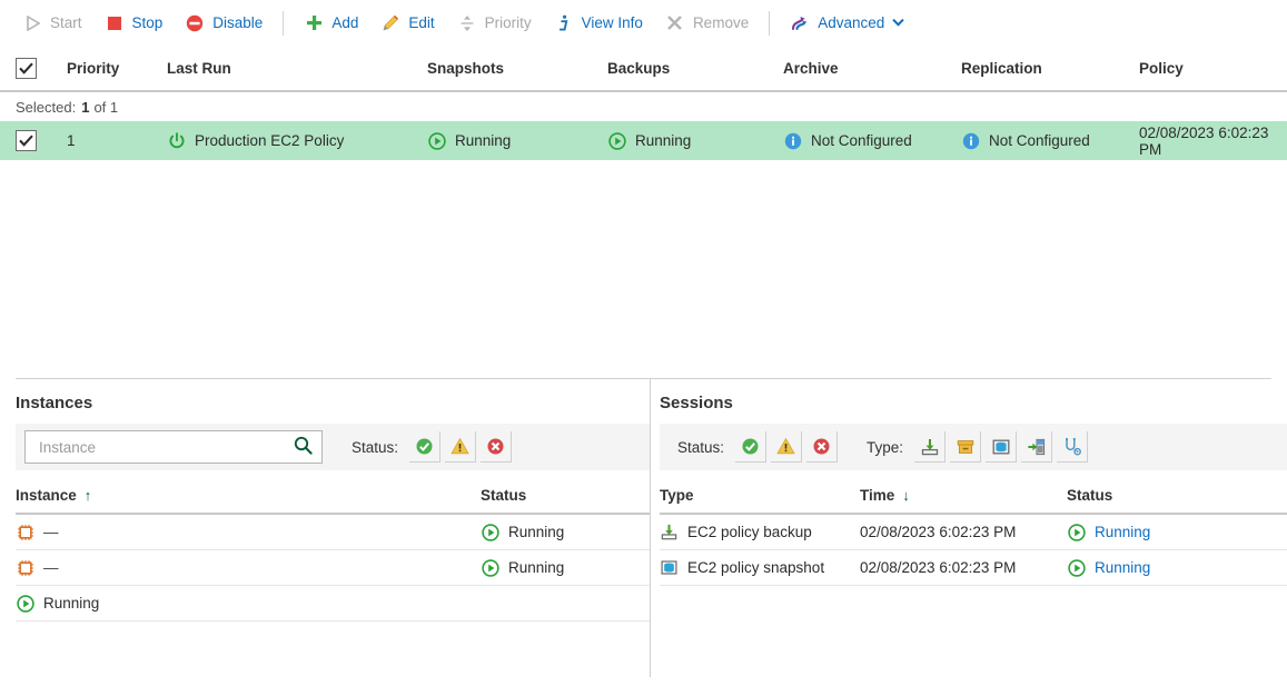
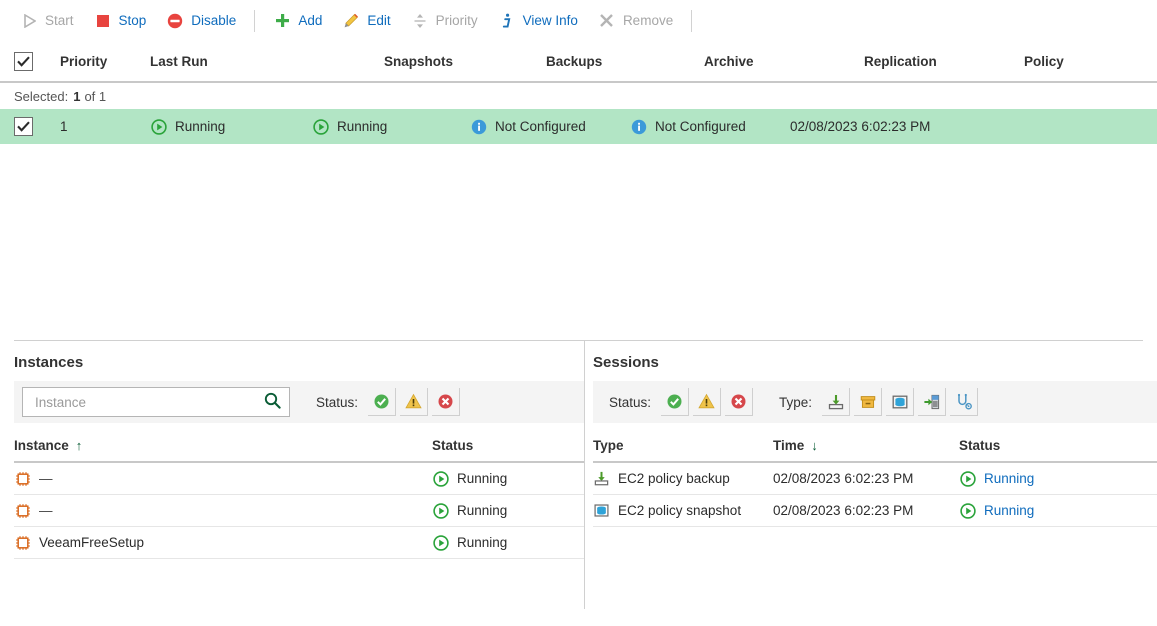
  Start
  Stop
  Disable
  Add
  Edit
  Priority
  View Info
  Remove
- Advanced
  Priority
  Last Run
  Snapshots
  Backups
  Archive
  Replication
  Policy
  Selected:
  1
  of 1
  1
- Production EC2 Policy
  Running
  Running
  Not Configured
  Not Configured
  02/08/2023 6:02:23 PM
  Instances
  Instance
  Status:
  Instance
  ↑
  Status
  —
  Running
  —
  Running
+ VeeamFreeSetup
  Running
  Sessions
  Status:
  Type:
  Type
  Time
  ↓
  Status
  EC2 policy backup
  02/08/2023 6:02:23 PM
  Running
  EC2 policy snapshot
  02/08/2023 6:02:23 PM
  Running
